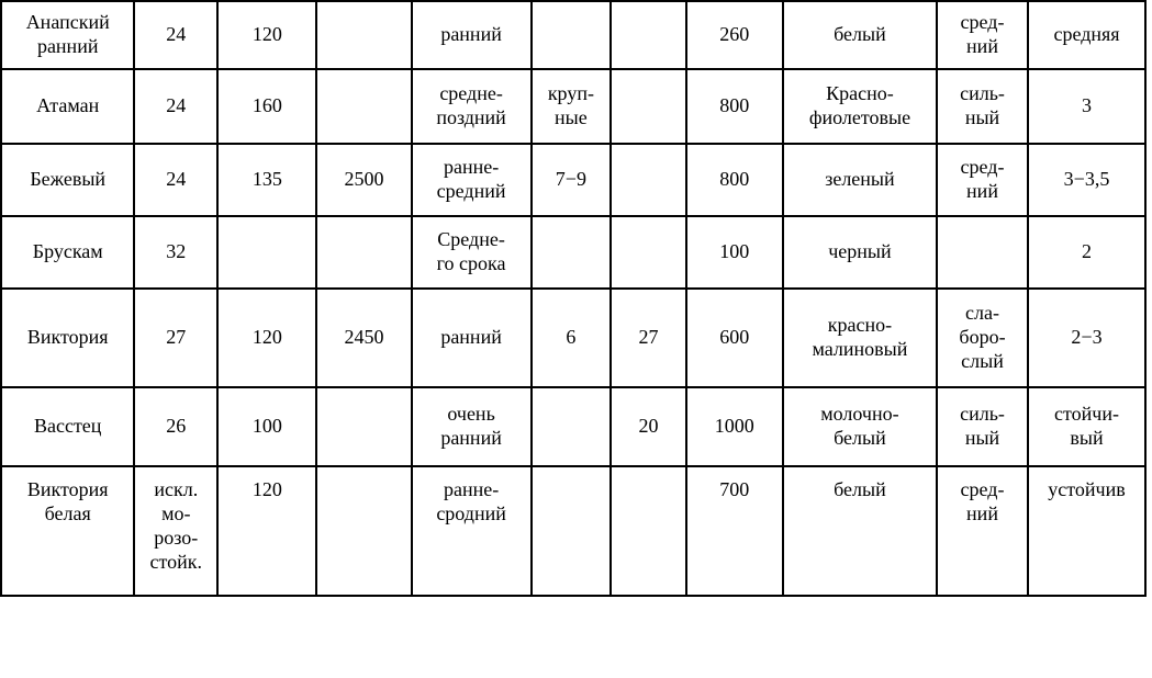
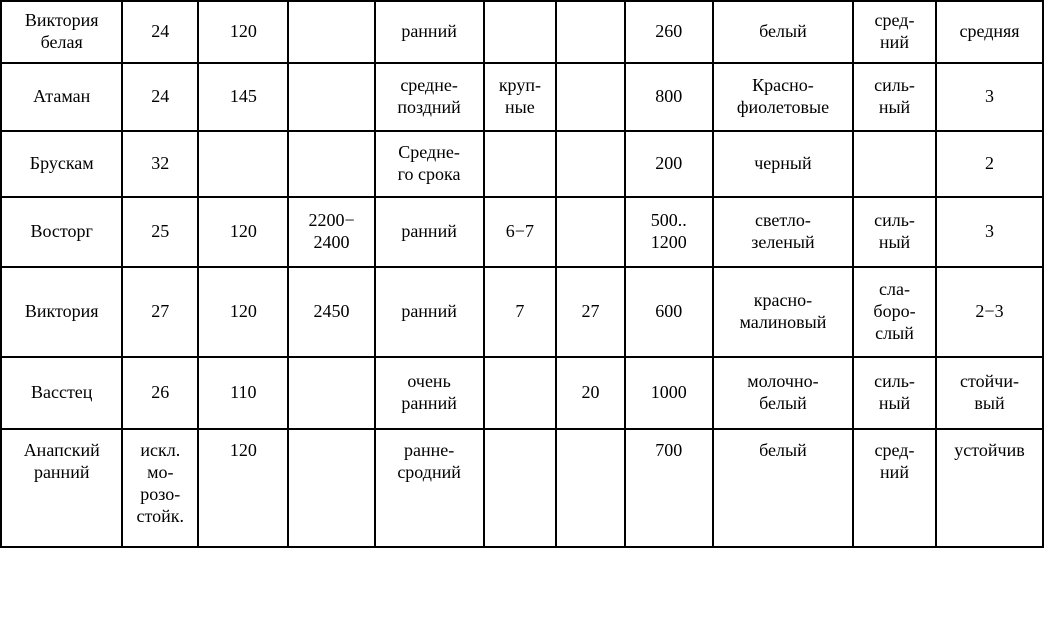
- Анапский ранний	24	120		ранний			260	белый	сред-ний	средняя
+ Виктория белая	24	120		ранний			260	белый	сред-ний	средняя
- Атаман	24	160		средне-поздний	круп-ные		800	Красно-фиолетовые	силь-ный	3
+ Атаман	24	145		средне-поздний	круп-ные		800	Красно-фиолетовые	силь-ный	3
- Бежевый	24	135	2500	ранне-средний	7−9		800	зеленый	сред-ний	3−3,5
- Брускам	32			Средне-го срока			100	черный		2
+ Брускам	32			Средне-го срока			200	черный		2
+ Восторг	25	120	2200−2400	ранний	6−7		500..1200	светло-зеленый	силь-ный	3
- Виктория	27	120	2450	ранний	6	27	600	красно-малиновый	сла-боро-слый	2−3
+ Виктория	27	120	2450	ранний	7	27	600	красно-малиновый	сла-боро-слый	2−3
- Васстец	26	100		оченьранний		20	1000	молочно-белый	силь-ный	стойчи-вый
+ Васстец	26	110		оченьранний		20	1000	молочно-белый	силь-ный	стойчи-вый
- Виктория белая	искл.мо-розо-стойк.	120		ранне-сродний			700	белый	сред-ний	устойчив
+ Анапский ранний	искл.мо-розо-стойк.	120		ранне-сродний			700	белый	сред-ний	устойчив
